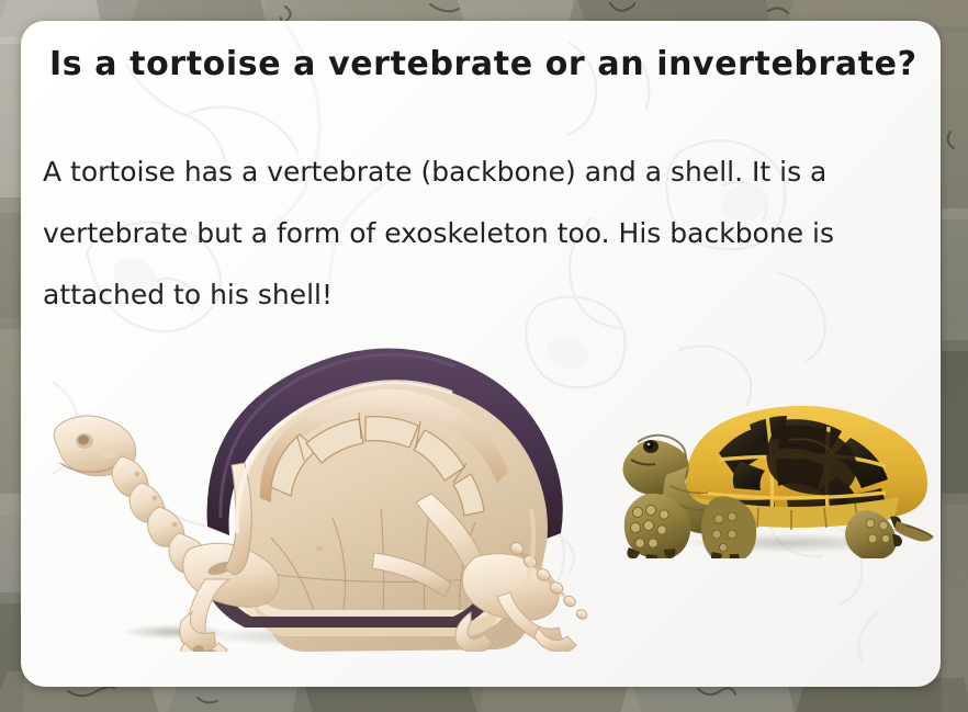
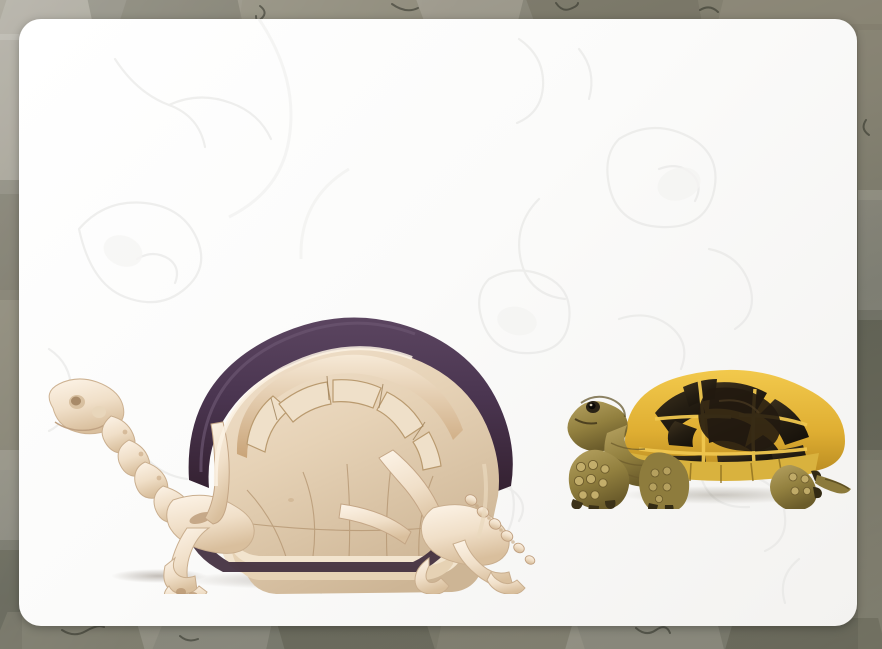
- Is a tortoise a vertebrate or an invertebrate?
- A tortoise has a vertebrate (backbone) and a shell. It is a vertebrate but a form of exoskeleton too. His backbone is attached to his shell!
